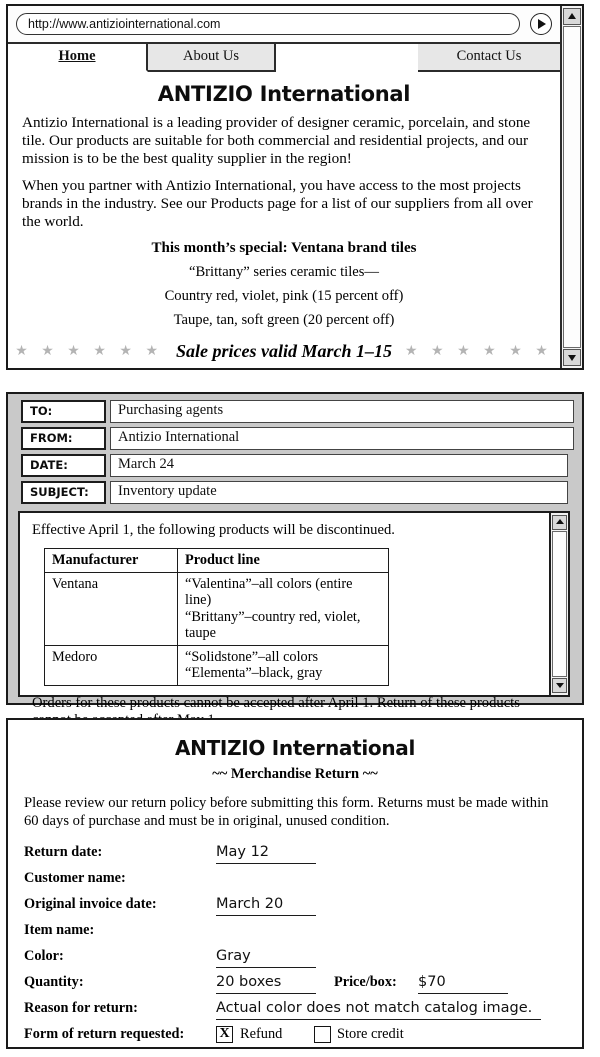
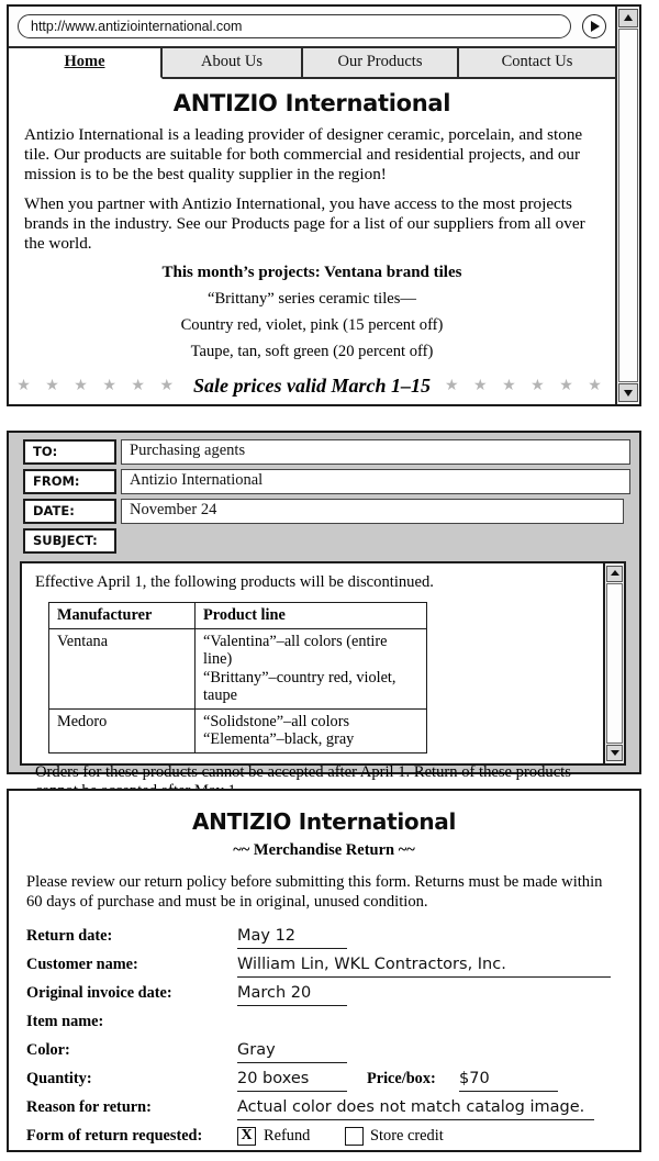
  http://www.antiziointernational.com
  Home
  About Us
+ Our Products
  Contact Us
  ANTIZIO International
  Antizio International is a leading provider of designer ceramic, porcelain, and stone tile. Our products are suitable for both commercial and residential projects, and our mission is to be the best quality supplier in the region!
  When you partner with Antizio International, you have access to the most projects brands in the industry. See our Products page for a list of our suppliers from all over the world.
- This month’s special: Ventana brand tiles
+ This month’s projects: Ventana brand tiles
  “Brittany” series ceramic tiles—
  Country red, violet, pink (15 percent off)
  Taupe, tan, soft green (20 percent off)
  ★ ★ ★ ★ ★ ★
  Sale prices valid March 1–15
  ★ ★ ★ ★ ★ ★
  TO:
  Purchasing agents
  FROM:
  Antizio International
  DATE:
- March 24
+ November 24
  SUBJECT:
- Inventory update
  Effective April 1, the following products will be discontinued.
  Manufacturer	Product line
  Ventana	“Valentina”–all colors (entire line) “Brittany”–country red, violet, taupe
  Medoro	“Solidstone”–all colors “Elementa”–black, gray
  Orders for these products cannot be accepted after April 1. Return of these products
  ANTIZIO International
  ~~ Merchandise Return ~~
  Please review our return policy before submitting this form. Returns must be made within 60 days of purchase and must be in original, unused condition.
  Return date:
  May 12
  Customer name:
+ William Lin, WKL Contractors, Inc.
  Original invoice date:
  March 20
  Item name:
  Color:
  Gray
  Quantity:
  20 boxes
  Price/box:
  $70
  Reason for return:
  Actual color does not match catalog image.
  Form of return requested:
  X
  Refund
  Store credit
